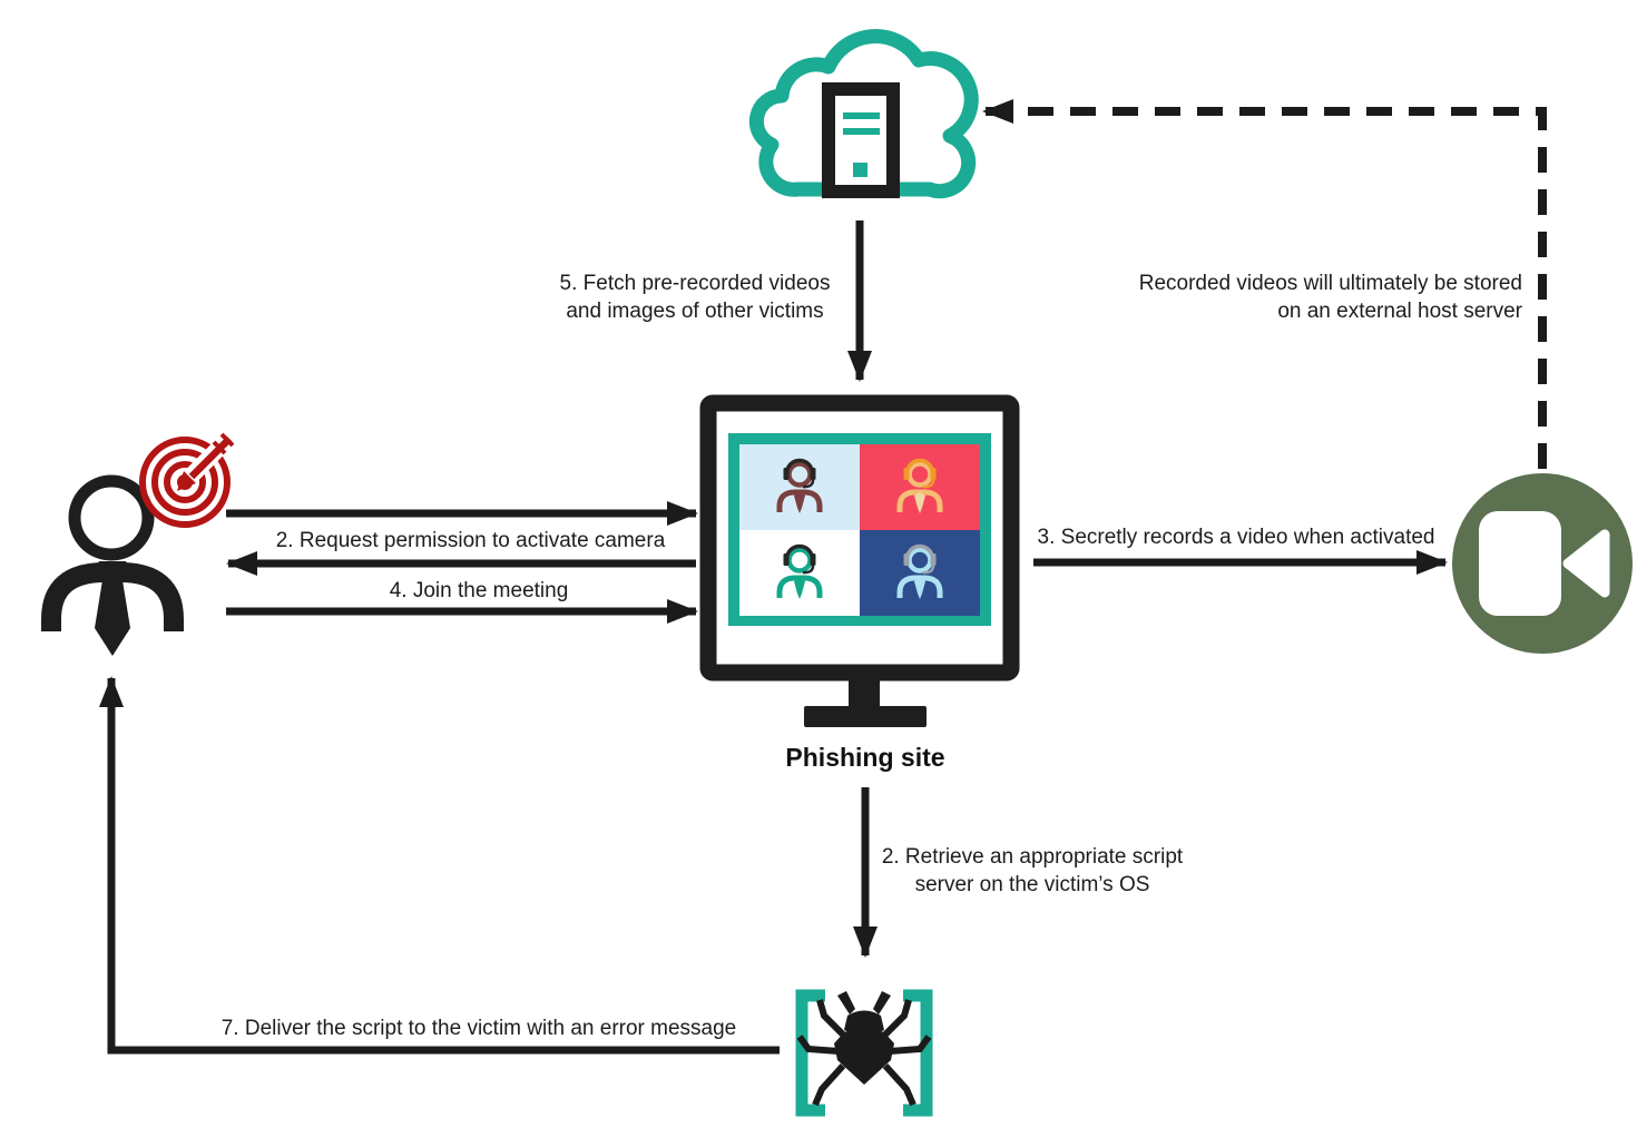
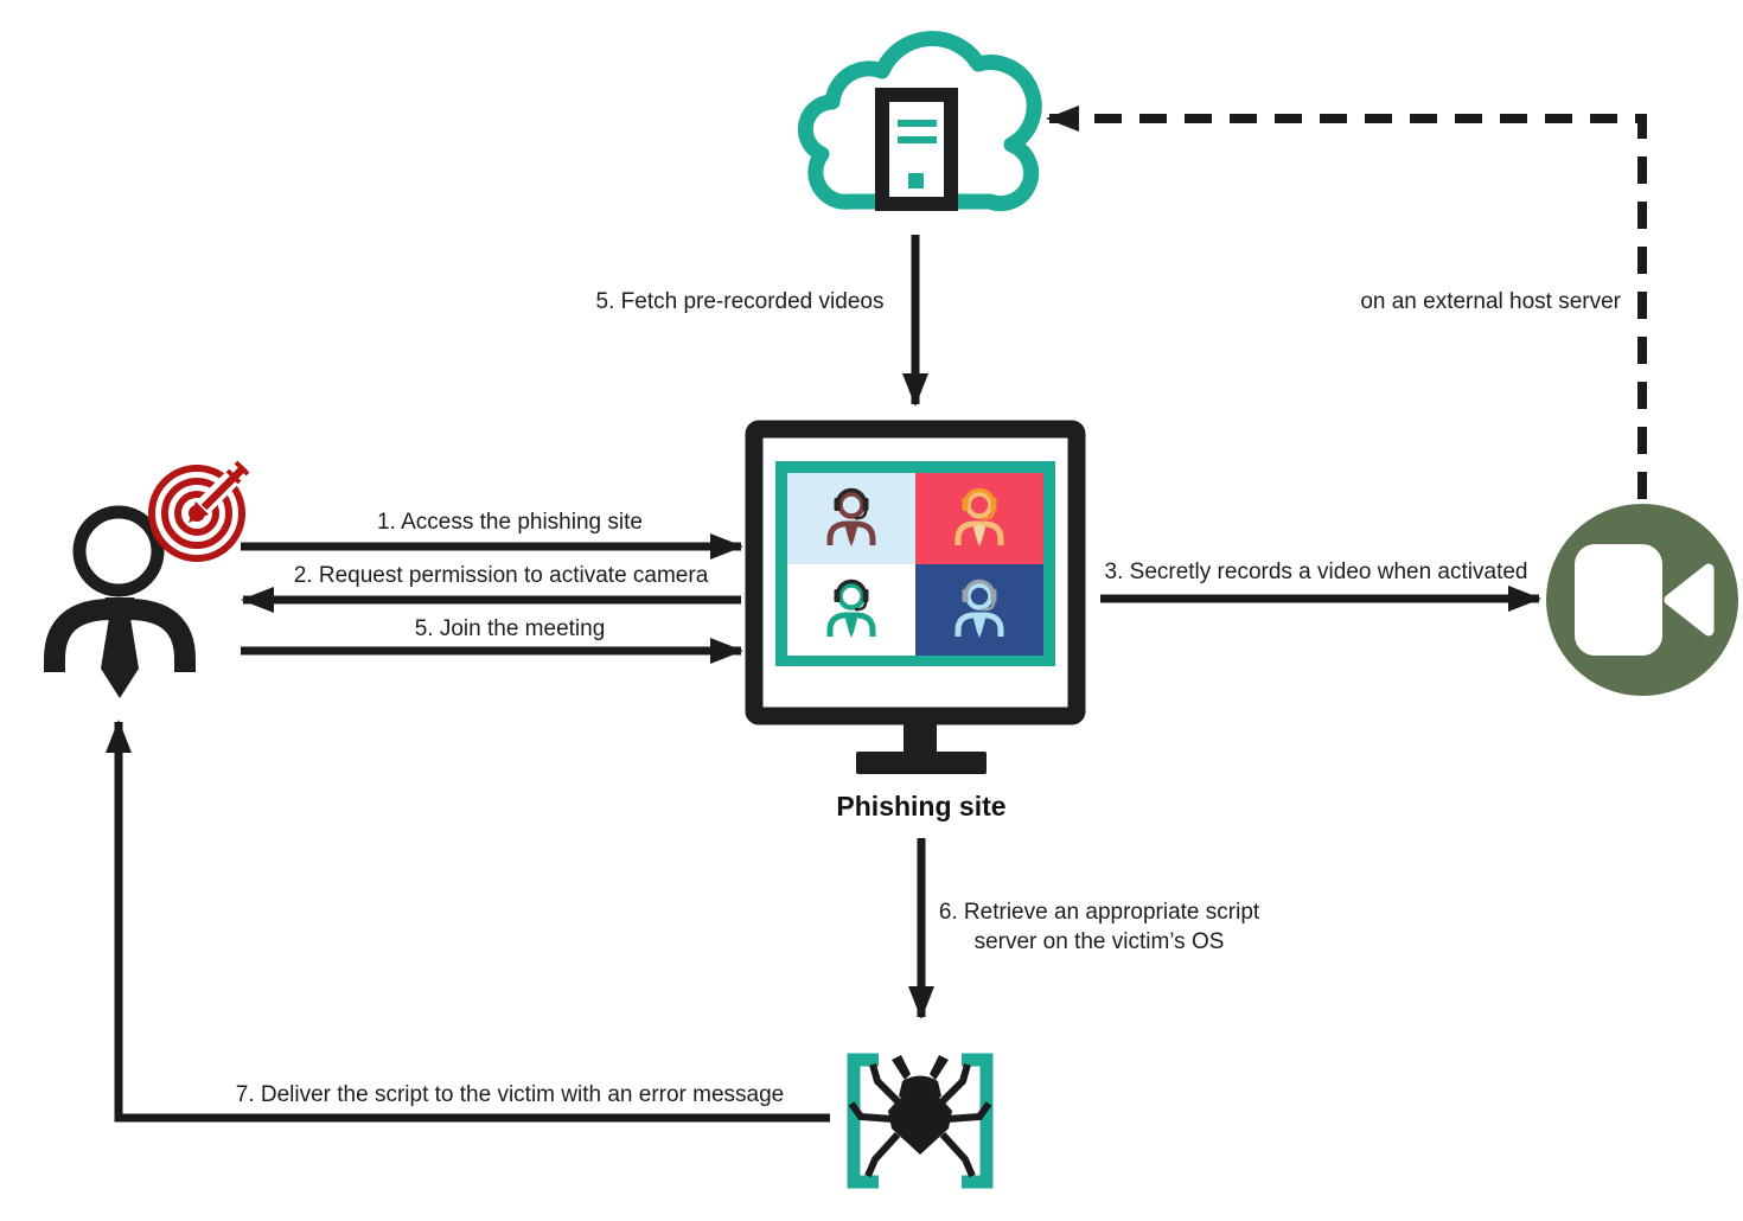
  5. Fetch pre-recorded videos
- and images of other victims
- Recorded videos will ultimately be stored
  on an external host server
+ 1. Access the phishing site
  2. Request permission to activate camera
- 4. Join the meeting
+ 5. Join the meeting
  3. Secretly records a video when activated
  Phishing site
- 2. Retrieve an appropriate script
+ 6. Retrieve an appropriate script
  server on the victim’s OS
  7. Deliver the script to the victim with an error message
